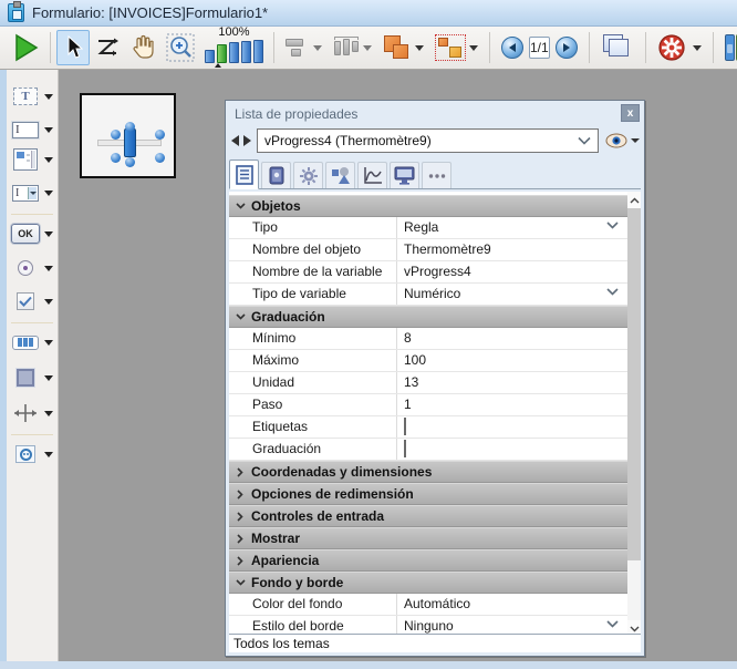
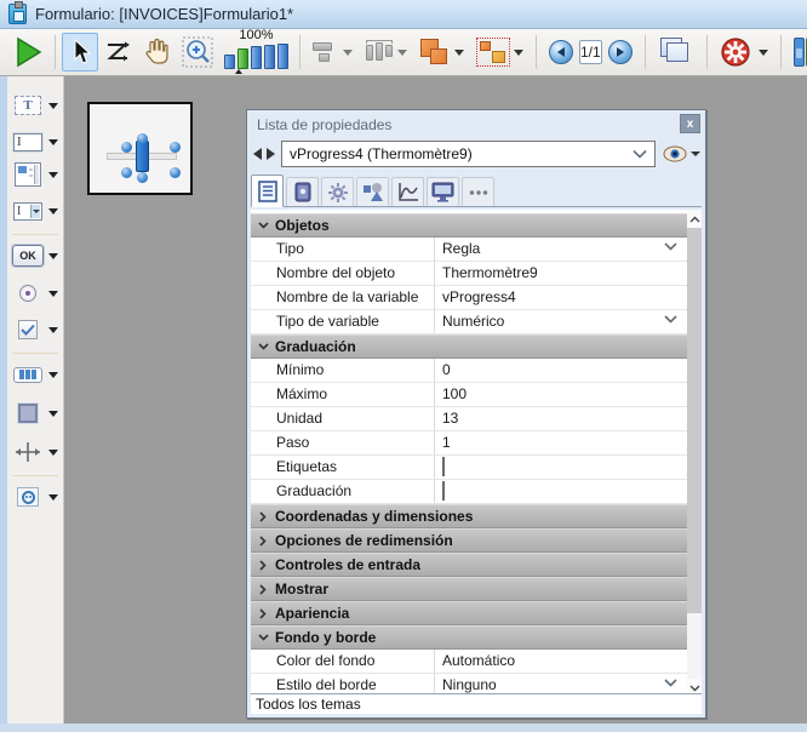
  Formulario: [INVOICES]Formulario1*
  100%
  1/1
  T
  I
  I
  OK
  Lista de propiedades
  x
  vProgress4 (Thermomètre9)
  Objetos
  Tipo
  Regla
  Nombre del objeto
  Thermomètre9
  Nombre de la variable
  vProgress4
  Tipo de variable
  Numérico
  Graduación
  Mínimo
- 8
+ 0
  Máximo
  100
  Unidad
  13
  Paso
  1
  Etiquetas
  Graduación
  Coordenadas y dimensiones
  Opciones de redimensión
  Controles de entrada
  Mostrar
  Apariencia
  Fondo y borde
  Color del fondo
  Automático
  Estilo del borde
  Ninguno
  Todos los temas
